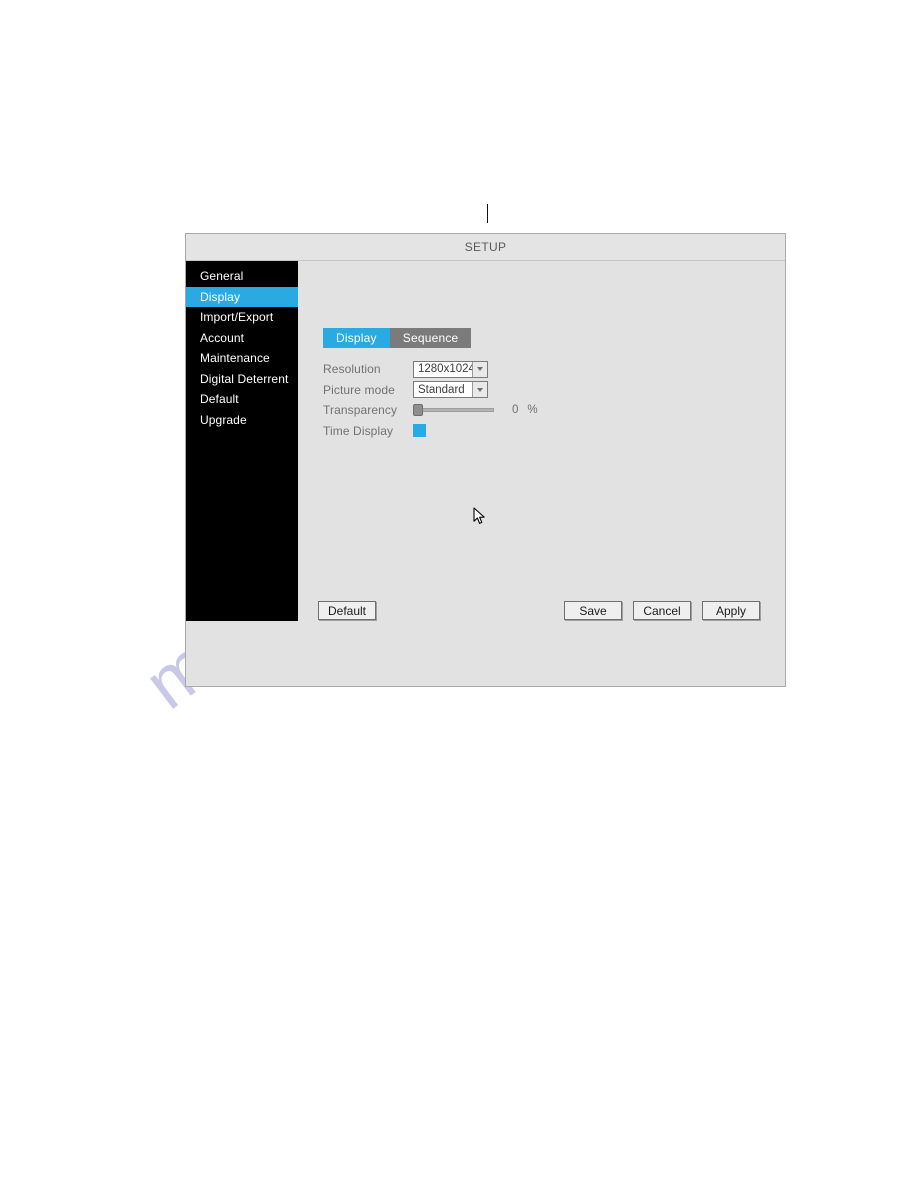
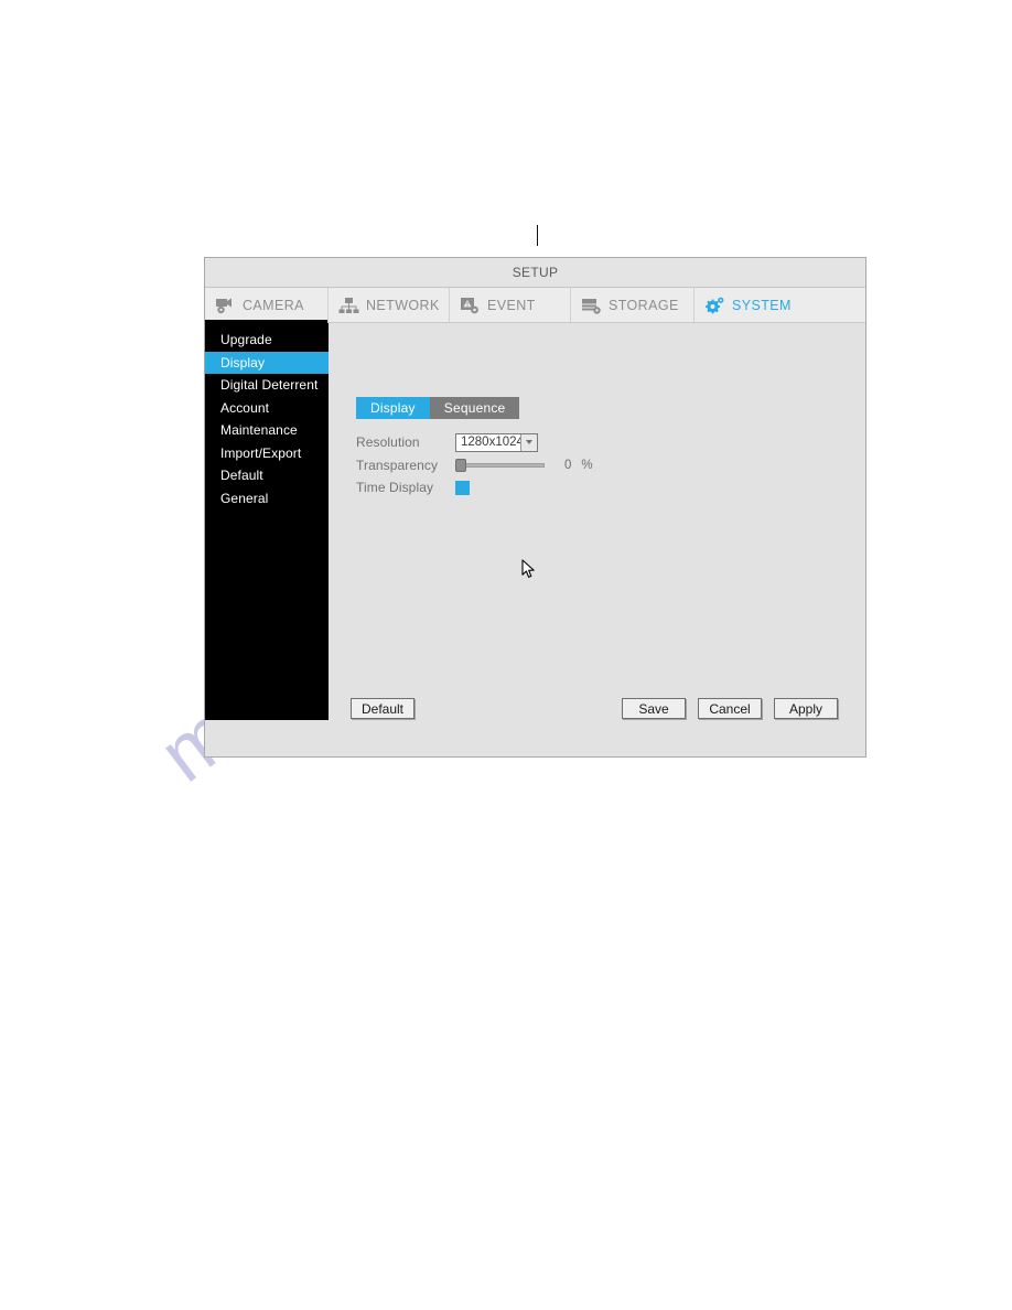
  SETUP
+ CAMERA
+ NETWORK
+ EVENT
+ STORAGE
+ SYSTEM
- General
+ Upgrade
  Display
- Import/Export
+ Digital Deterrent
  Account
  Maintenance
- Digital Deterrent
+ Import/Export
  Default
- Upgrade
+ General
  Display
  Sequence
  Resolution
  1280x102
- Picture mode
- Standard
  Transparency
  0
  %
  Time Display
  Default
  Save
  Cancel
  Apply
